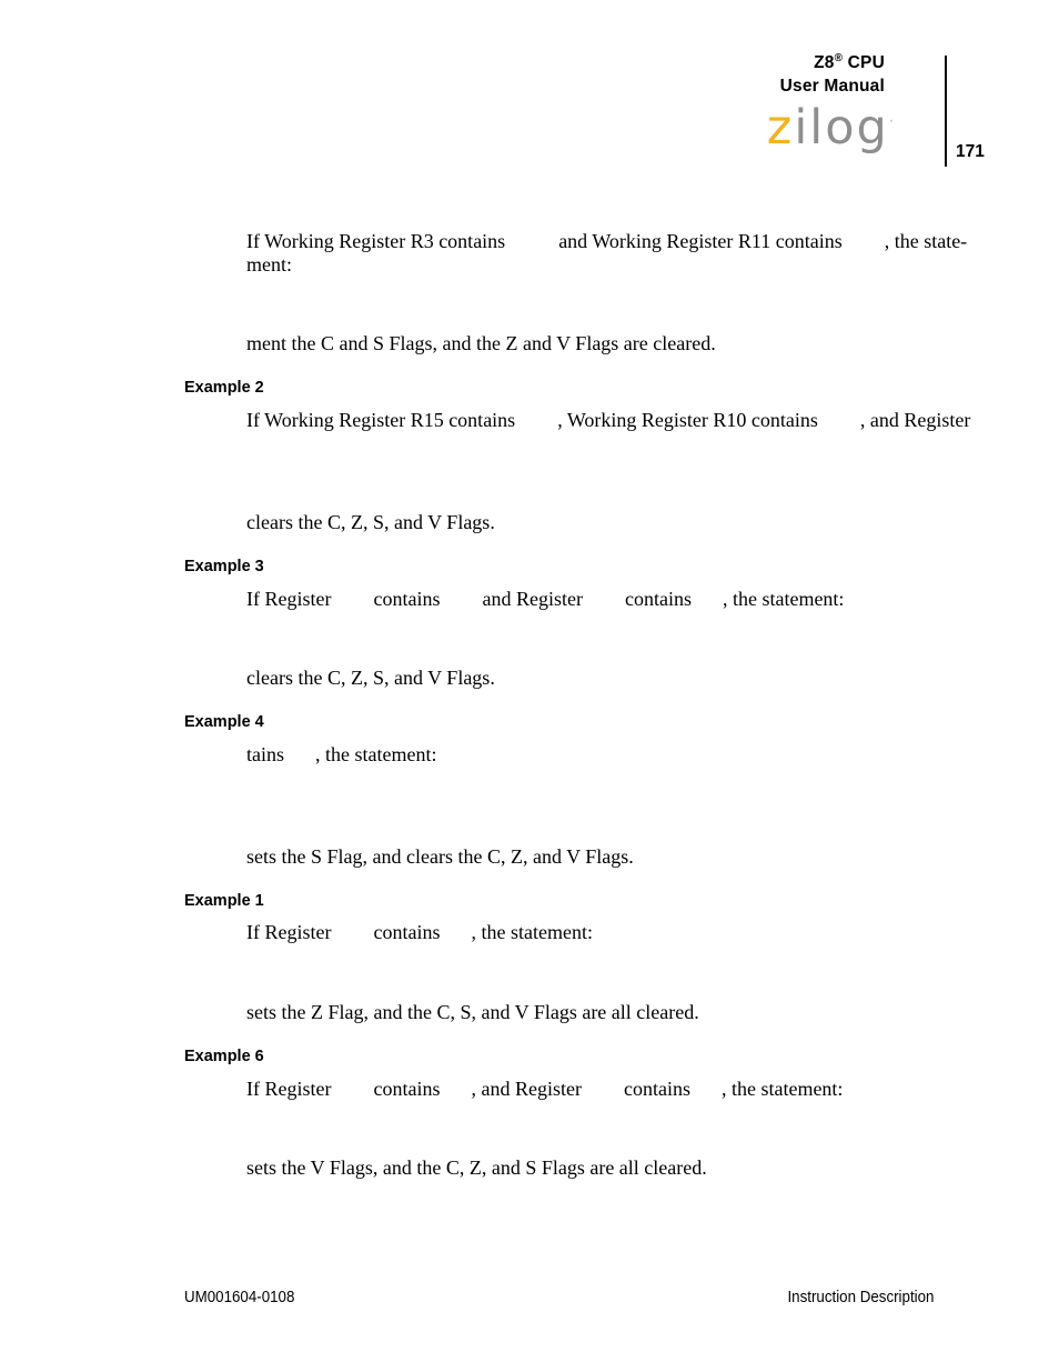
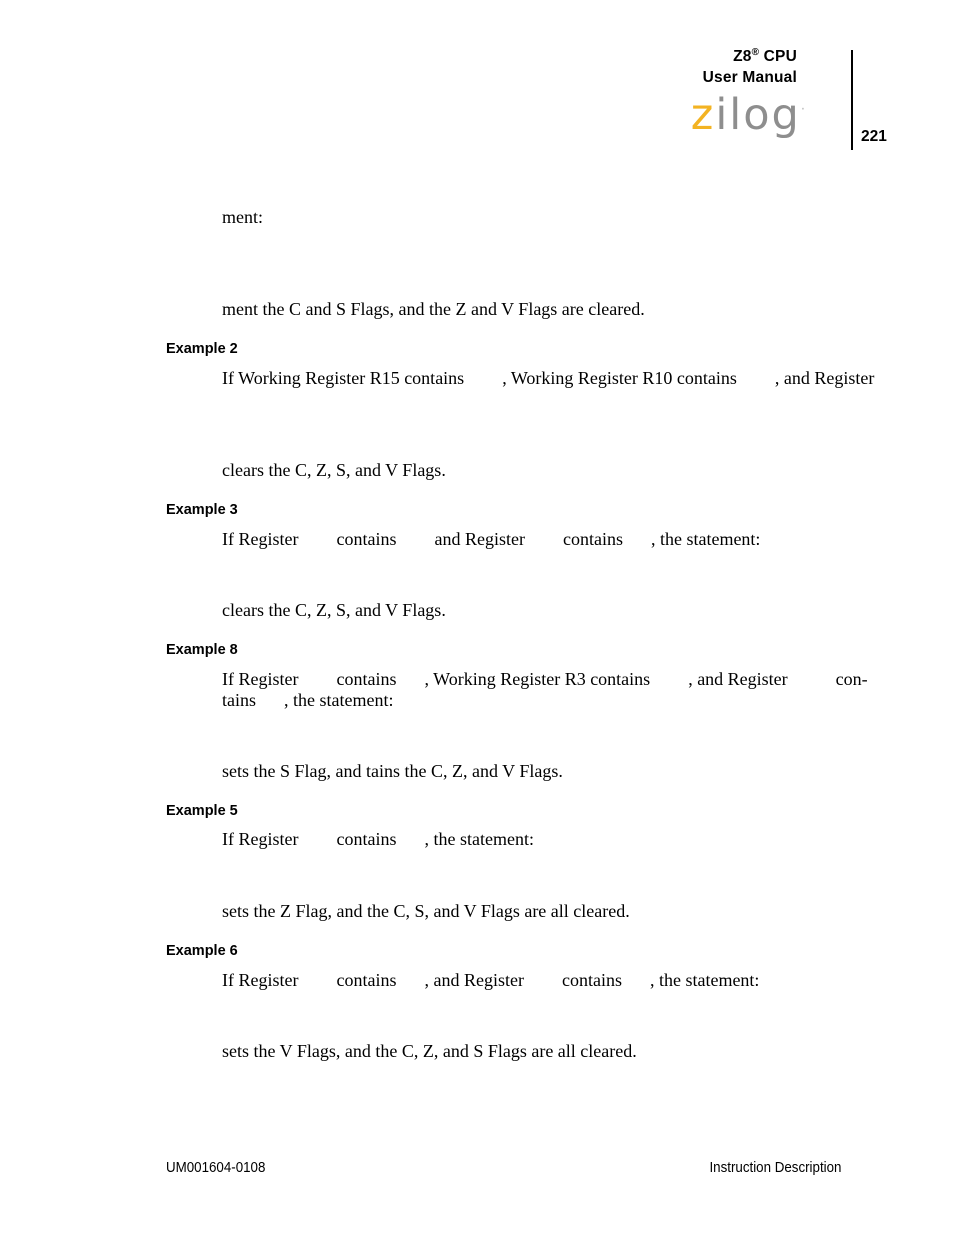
  Z8® CPU
  User Manual
  zilog·
- 171
+ 221
- If Working Register R3 contains and Working Register R11 contains , the state-
  ment:
  ment the C and S Flags, and the Z and V Flags are cleared.
  Example 2
  If Working Register R15 contains , Working Register R10 contains , and Register
  clears the C, Z, S, and V Flags.
  Example 3
  If Register contains and Register contains , the statement:
  clears the C, Z, S, and V Flags.
- Example 4
+ Example 8
+ If Register contains , Working Register R3 contains , and Register con-
  tains , the statement:
- sets the S Flag, and clears the C, Z, and V Flags.
+ sets the S Flag, and tains the C, Z, and V Flags.
- Example 1
+ Example 5
  If Register contains , the statement:
  sets the Z Flag, and the C, S, and V Flags are all cleared.
  Example 6
  If Register contains , and Register contains , the statement:
  sets the V Flags, and the C, Z, and S Flags are all cleared.
  UM001604-0108
  Instruction Description
